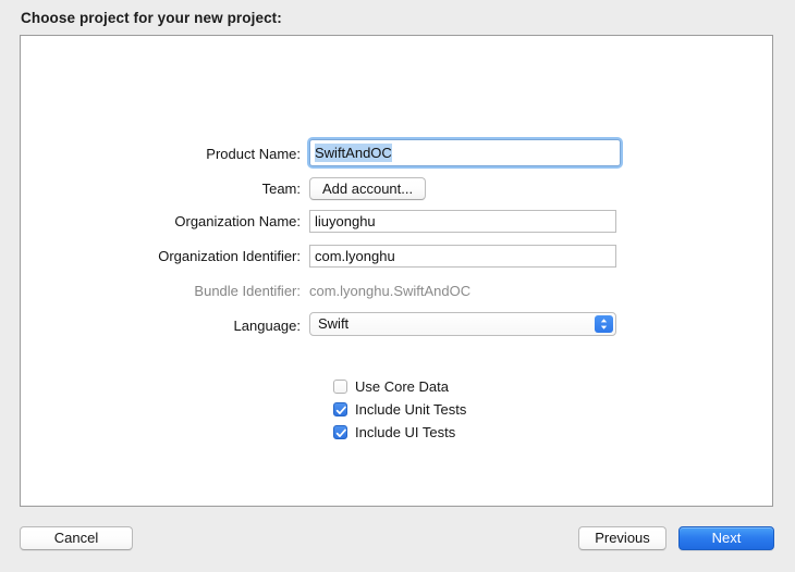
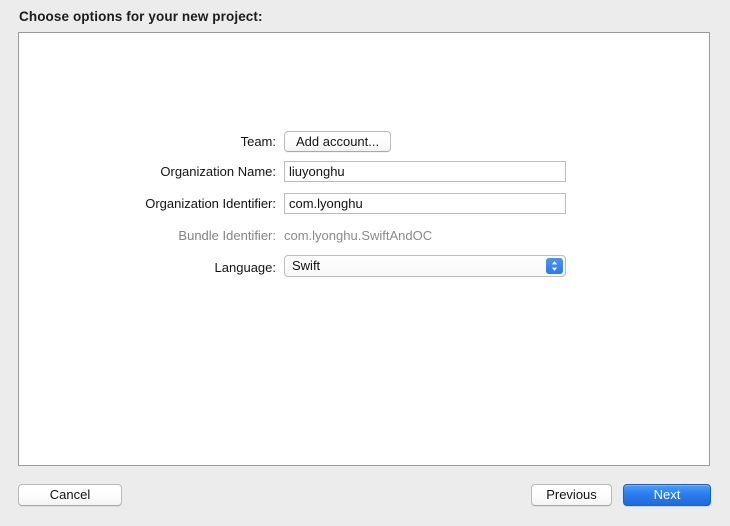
- Choose project for your new project:
+ Choose options for your new project:
- Product Name:
- SwiftAndOC
  Team:
  Add account...
  Organization Name:
  liuyonghu
  Organization Identifier:
  com.lyonghu
  Bundle Identifier:
  com.lyonghu.SwiftAndOC
  Language:
  Swift
- Use Core Data
- Include Unit Tests
- Include UI Tests
  Cancel
  Previous
  Next
